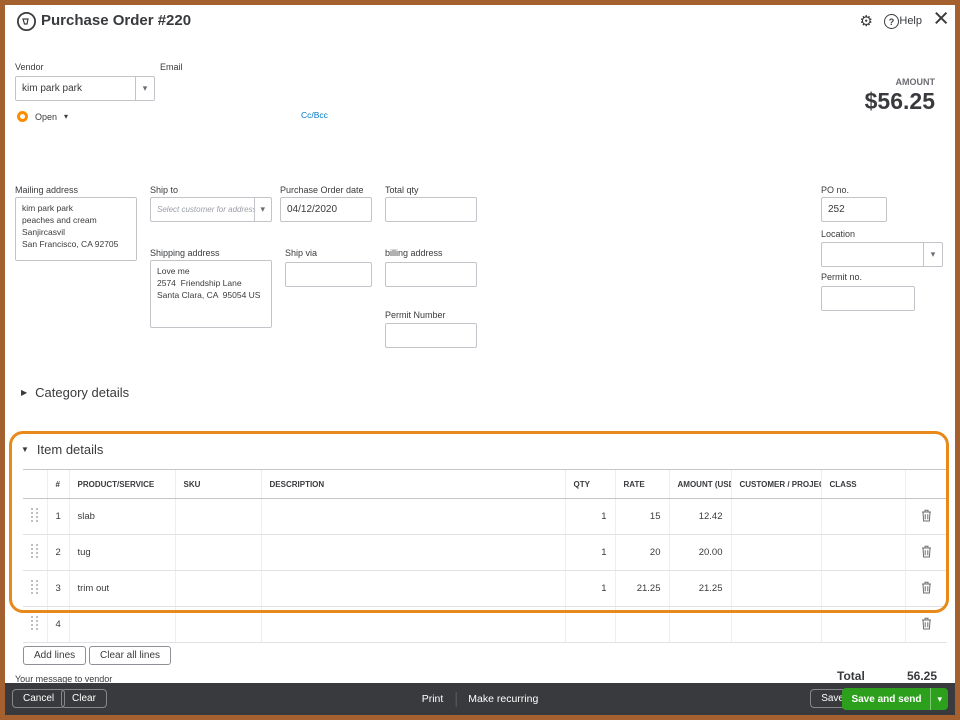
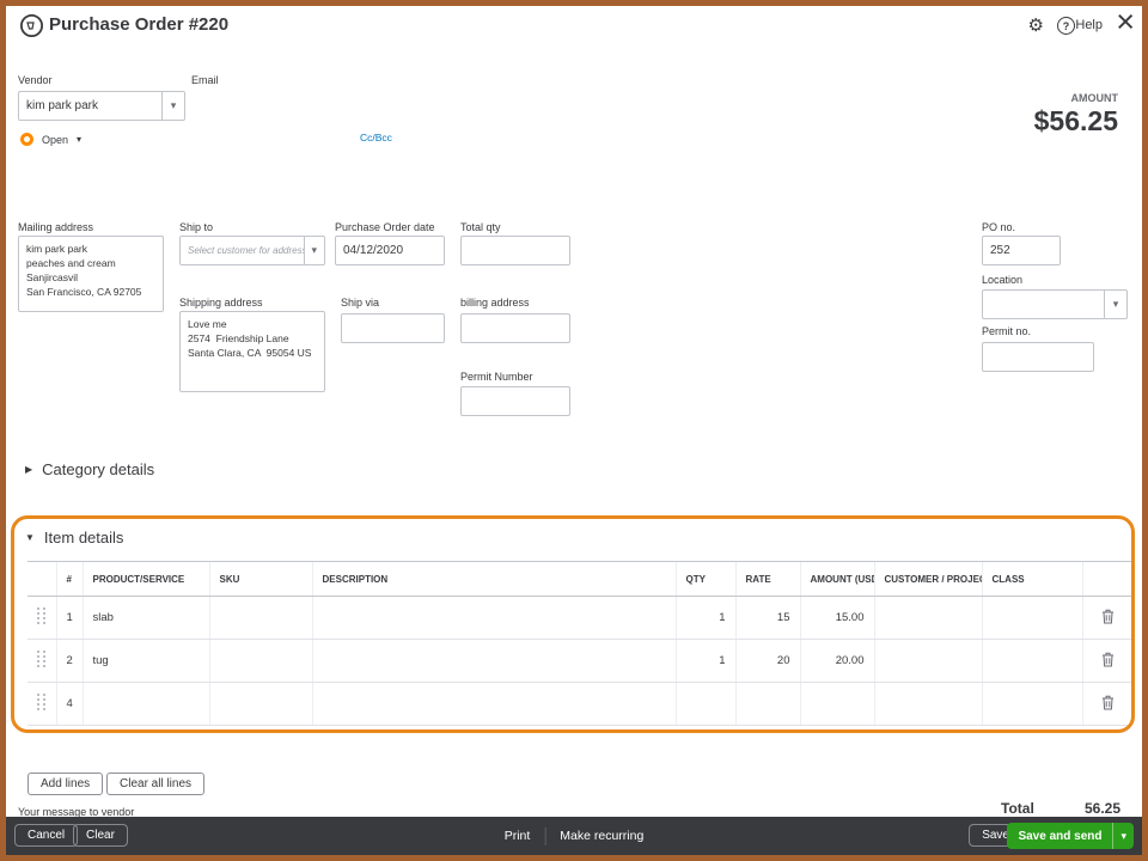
  Purchase Order #220
  ⚙
  ?
  Help
  ×
  Vendor
  kim park park
  ▾
  Email
  Cc/Bcc
  Open
  ▾
  AMOUNT
  $56.25
  Mailing address
  kim park park
  peaches and cream
  Sanjircasvil
  San Francisco, CA 92705
  Ship to
  Select customer for addres
  ▾
  Purchase Order date
  04/12/2020
  Total qty
  PO no.
  252
  Location
  ▾
  Shipping address
  Love me
  2574 Friendship Lane
  Santa Clara, CA 95054 US
  Ship via
  billing address
  Permit no.
  Permit Number
  ▶
  Category details
  ▼
  Item details
  	#	PRODUCT/SERVICE	SKU	DESCRIPTION	QTY	RATE	AMOUNT (US	CUSTOMER / PROJE	CLASS
- 	1	slab			1	15	12.42
+ 	1	slab			1	15	15.00
  	2	tug			1	20	20.00
- 	3	trim out			1	21.25	21.25
  	4
  Add lines
  Clear all lines
  Your message to vendor
  Total
  56.25
  Cancel
  Clear
  Print
  Make recurring
  Save
  Save and send
  ▾
